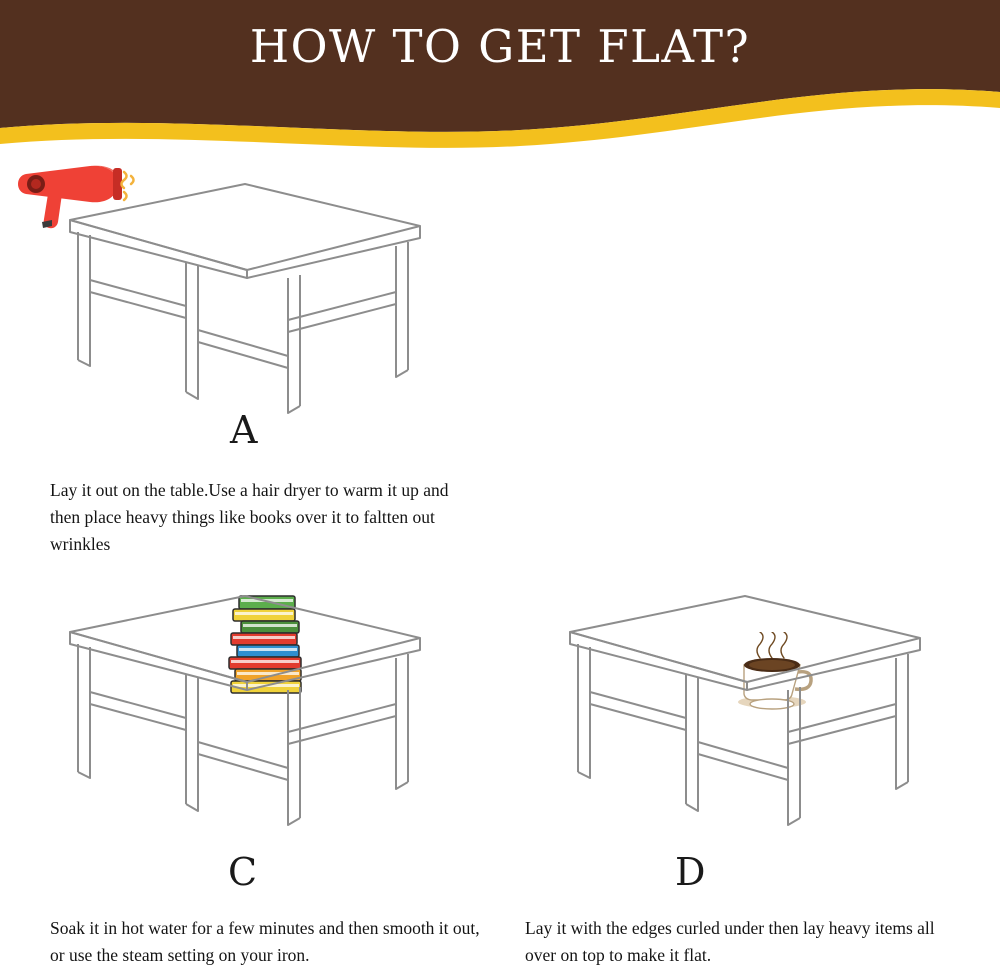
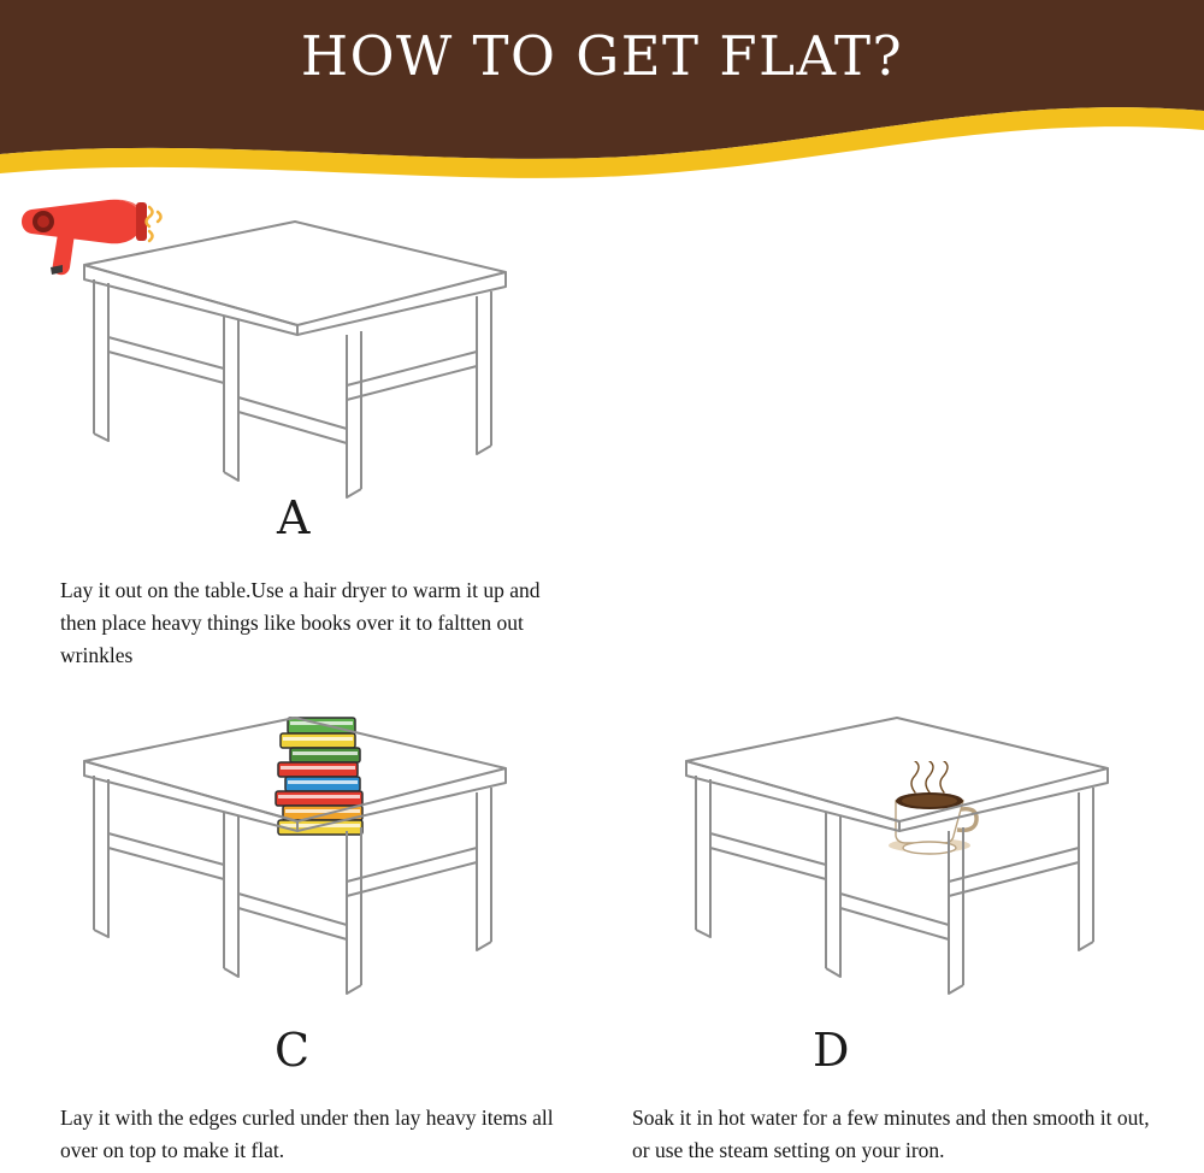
  HOW TO GET FLAT?
  A
  Lay it out on the table.Use a hair dryer to warm it up and then place heavy things like books over it to faltten out wrinkles
  C
- Soak it in hot water for a few minutes and then smooth it out, or use the steam setting on your iron.
+ Lay it with the edges curled under then lay heavy items all over on top to make it flat.
  D
- Lay it with the edges curled under then lay heavy items all over on top to make it flat.
+ Soak it in hot water for a few minutes and then smooth it out, or use the steam setting on your iron.
